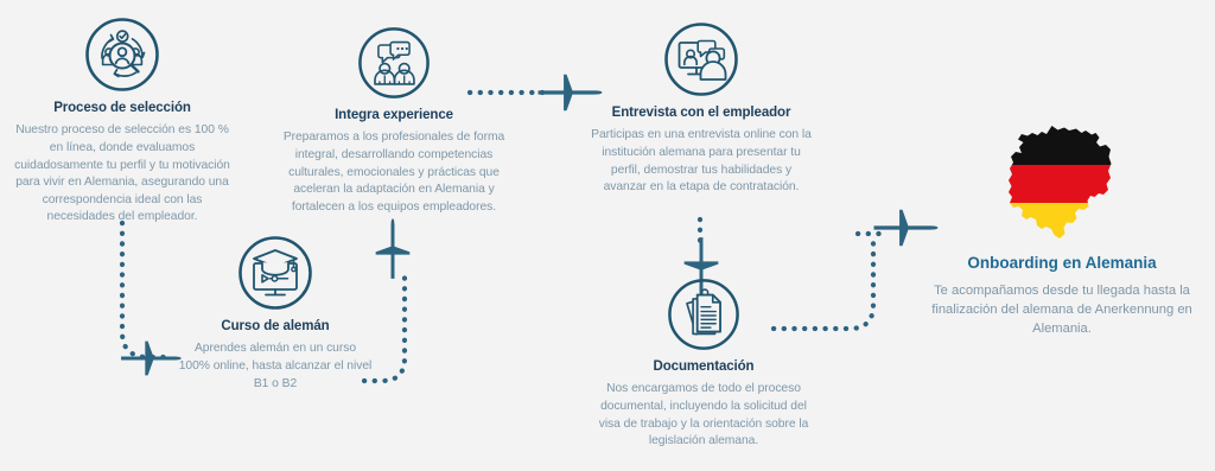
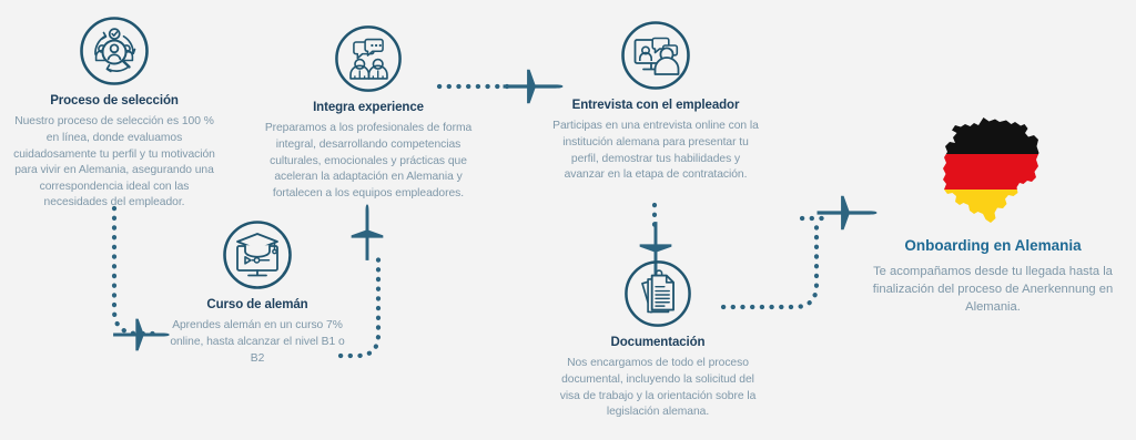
  Proceso de selección
  Nuestro proceso de selección es 100 % en línea, donde evaluamos cuidadosamente tu perfil y tu motivación para vivir en Alemania, asegurando una correspondencia ideal con las necesidades del empleador.
  Integra experience
  Preparamos a los profesionales de forma integral, desarrollando competencias culturales, emocionales y prácticas que aceleran la adaptación en Alemania y fortalecen a los equipos empleadores.
  Entrevista con el empleador
  Participas en una entrevista online con la institución alemana para presentar tu perfil, demostrar tus habilidades y avanzar en la etapa de contratación.
  Curso de alemán
- Aprendes alemán en un curso 100% online, hasta alcanzar el nivel B1 o B2
+ Aprendes alemán en un curso 7% online, hasta alcanzar el nivel B1 o B2
  Documentación
  Nos encargamos de todo el proceso documental, incluyendo la solicitud del visa de trabajo y la orientación sobre la legislación alemana.
  Onboarding en Alemania
- Te acompañamos desde tu llegada hasta la finalización del alemana de Anerkennung en Alemania.
+ Te acompañamos desde tu llegada hasta la finalización del proceso de Anerkennung en Alemania.
